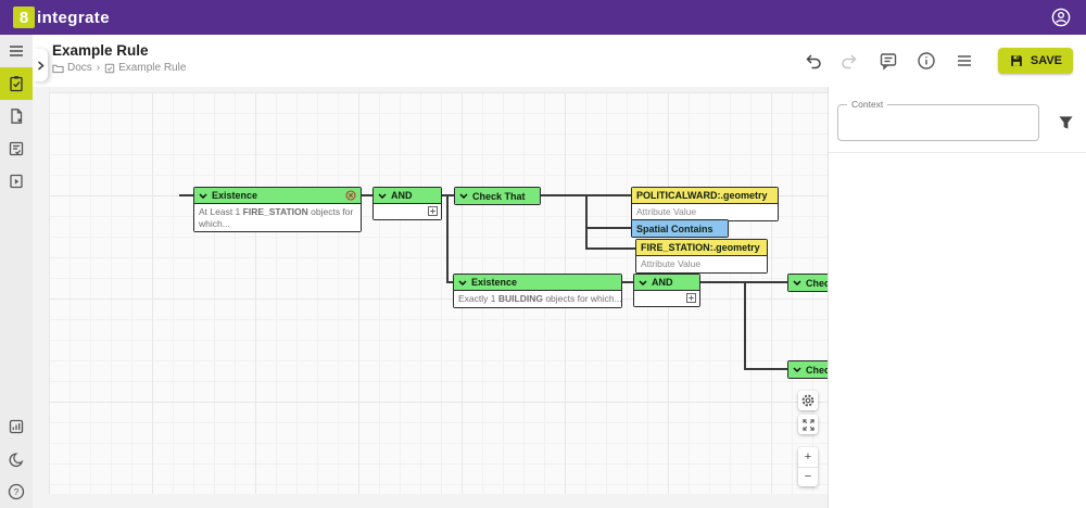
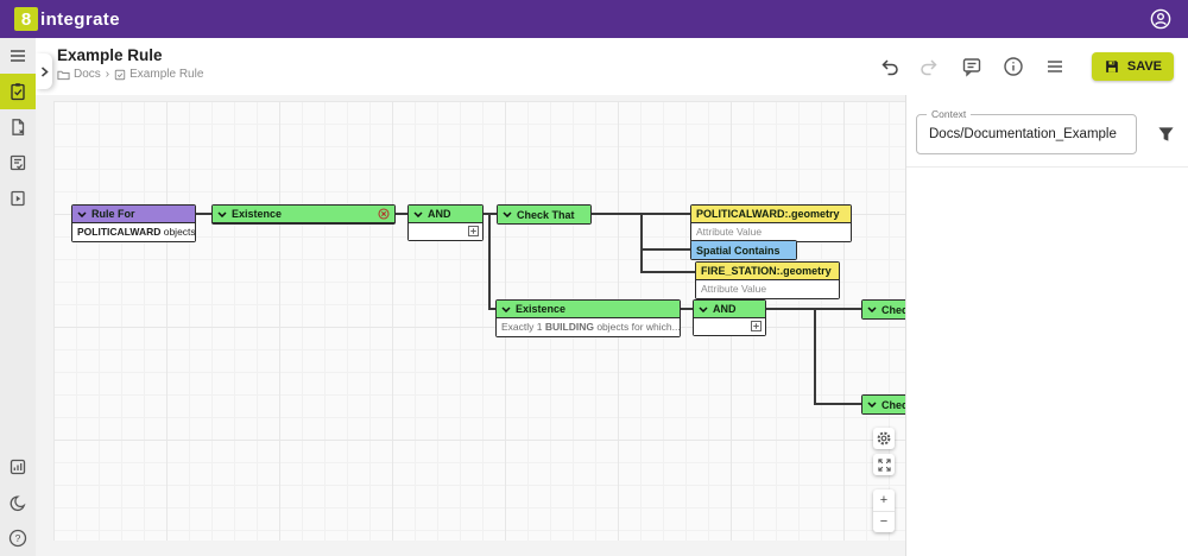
  8
  integrate
  ?
  Example Rule
  Docs
  ›
  Example Rule
  SAVE
+ Rule For
+ POLITICALWARD objects
  Existence
- At Least 1 FIRE_STATION objects for which...
  AND
  Check That
  POLITICALWARD:.geometry
  Attribute Value
  Spatial Contains
  FIRE_STATION:.geometry
  Attribute Value
  Existence
  Exactly 1 BUILDING objects for which...
  AND
  +
  −
  Context
+ Docs/Documentation_Example
